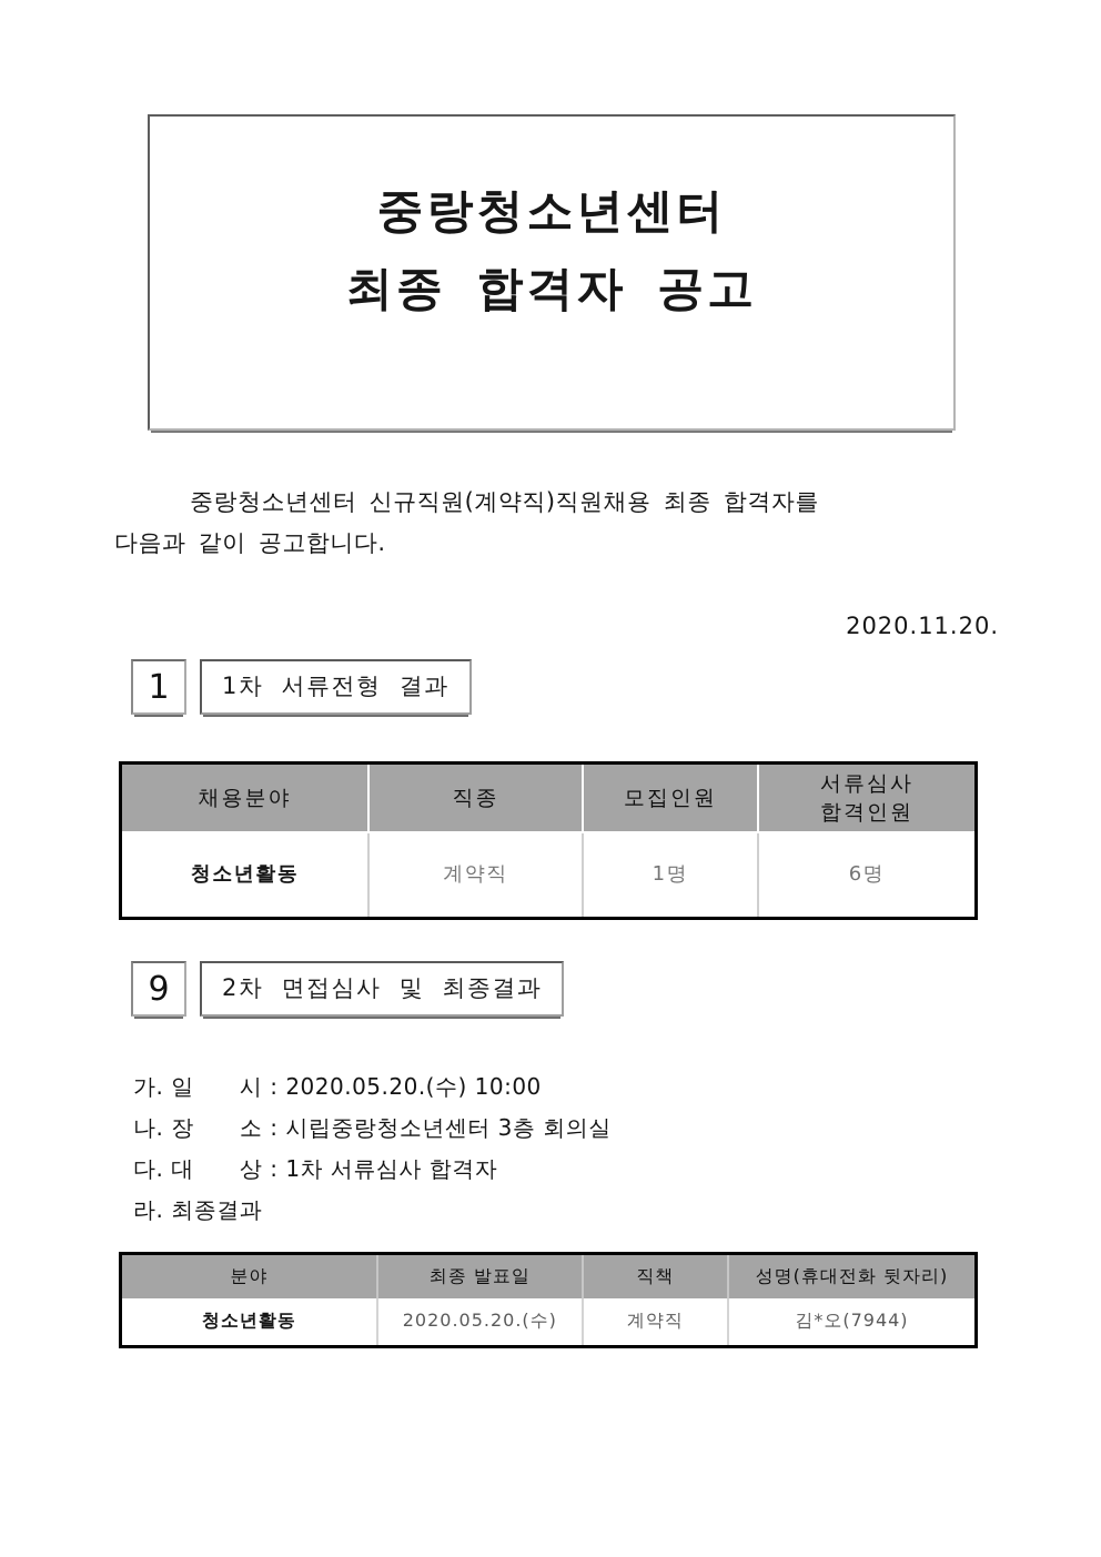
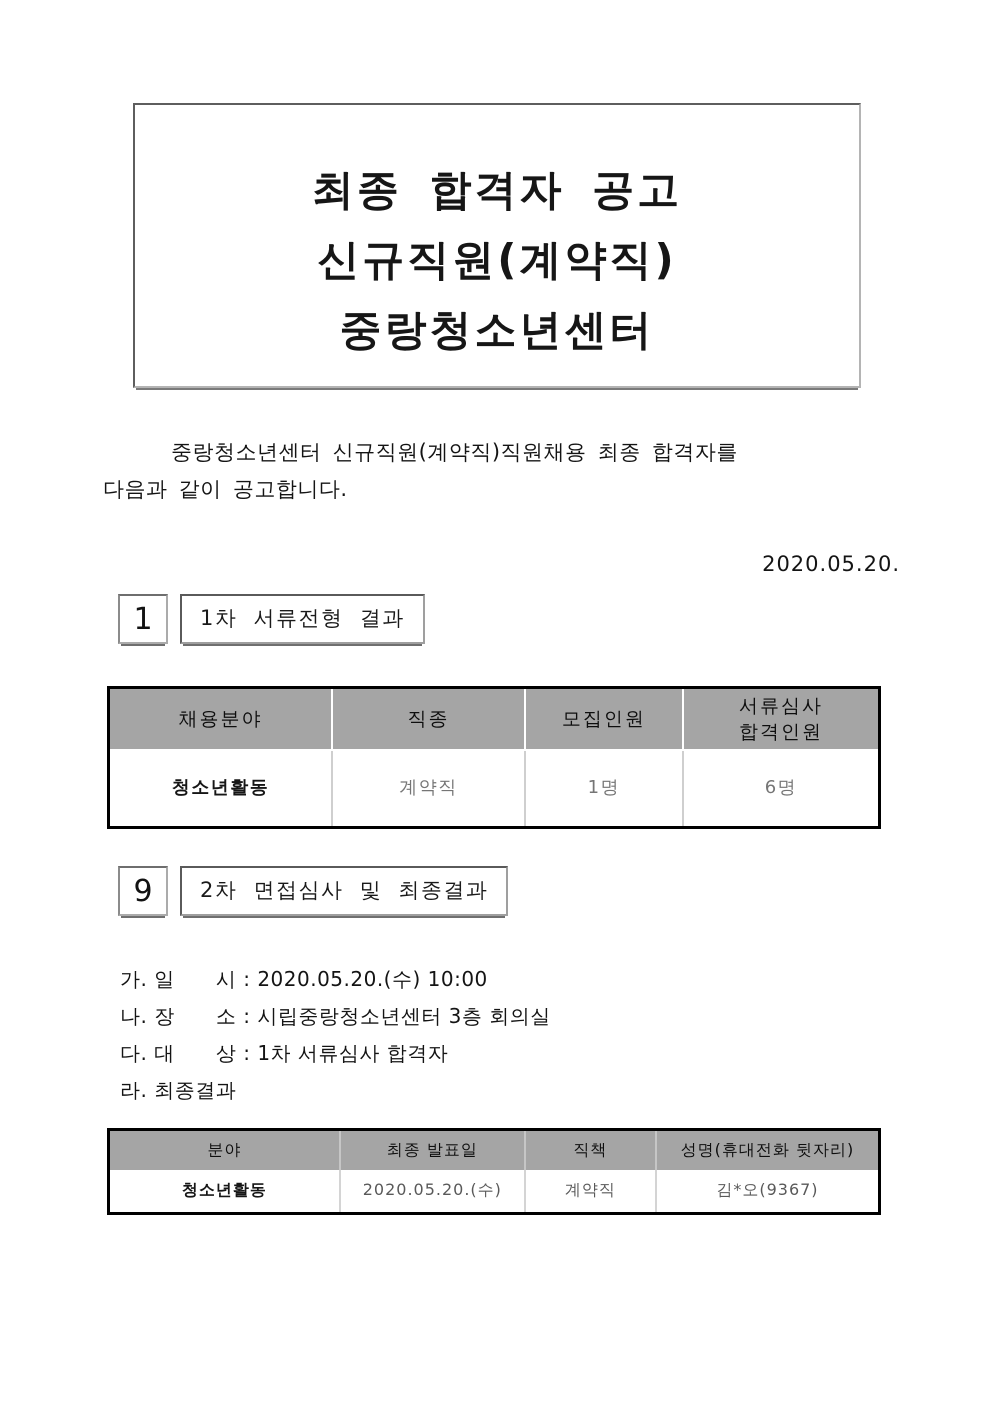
- 중랑청소년센터
+ 최종 합격자 공고
+ 신규직원(계약직)
- 최종 합격자 공고
+ 중랑청소년센터
  중랑청소년센터 신규직원(계약직)직원채용 최종 합격자를
  다음과 같이 공고합니다.
- 2020.11.20.
+ 2020.05.20.
  1
  1차 서류전형 결과
  채용분야	직종	모집인원	서류심사 합격인원
  청소년활동	계약직	1명	6명
  9
  2차 면접심사 및 최종결과
  가. 일 시 : 2020.05.20.(수) 10:00
  나. 장 소 : 시립중랑청소년센터 3층 회의실
  다. 대 상 : 1차 서류심사 합격자
  라. 최종결과
  분야	최종 발표일	직책	성명(휴대전화 뒷자리)
- 청소년활동	2020.05.20.(수)	계약직	김*오(7944)
+ 청소년활동	2020.05.20.(수)	계약직	김*오(9367)
